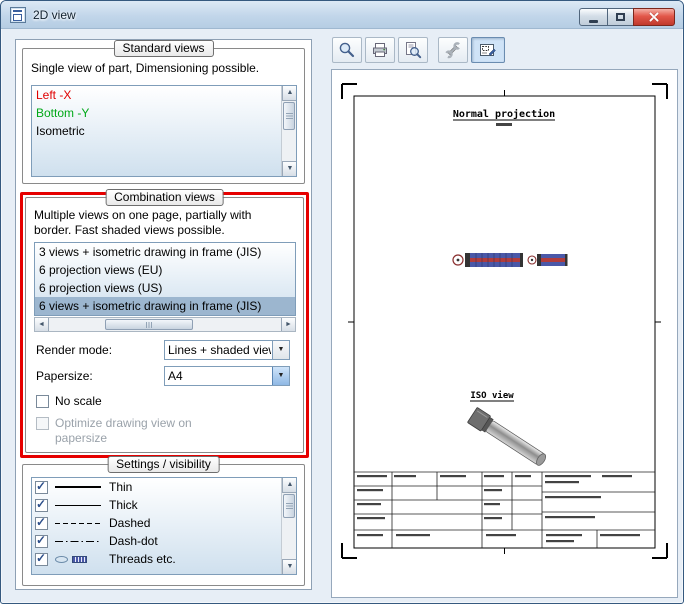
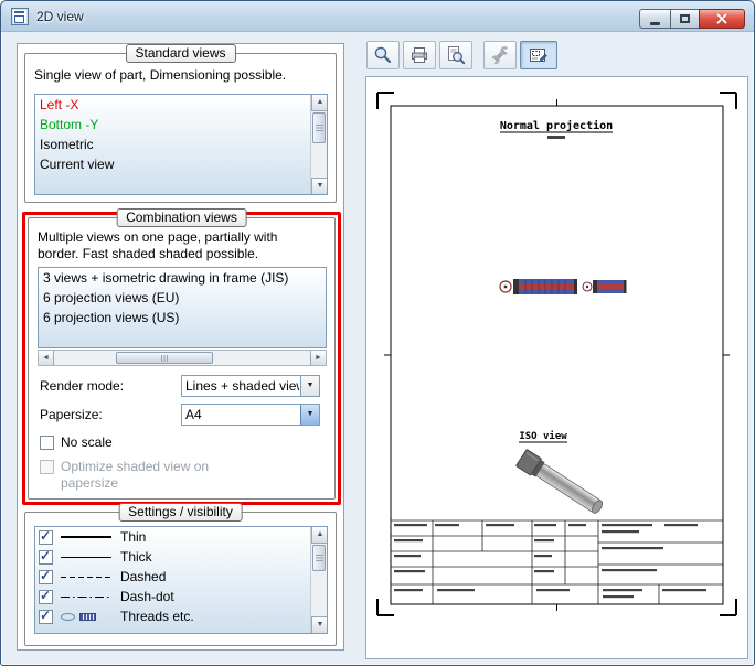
  2D view
  Standard views
  Single view of part, Dimensioning possible.
  Left -X
  Bottom -Y
  Isometric
+ Current view
  Combination views
- Multiple views on one page, partially with border. Fast shaded views possible.
+ Multiple views on one page, partially with border. Fast shaded shaded possible.
  3 views + isometric drawing in frame (JIS)
  6 projection views (EU)
  6 projection views (US)
- 6 views + isometric drawing in frame (JIS)
  Render mode:
  Lines + shaded vie
  Papersize:
  A4
  No scale
- Optimize drawing view on papersize
+ Optimize shaded view on papersize
  Settings / visibility
  ✓
  Thin
  ✓
  Thick
  ✓
  Dashed
  ✓
  Dash-dot
  ✓
  Threads etc.
  Normal projection
  ISO view
